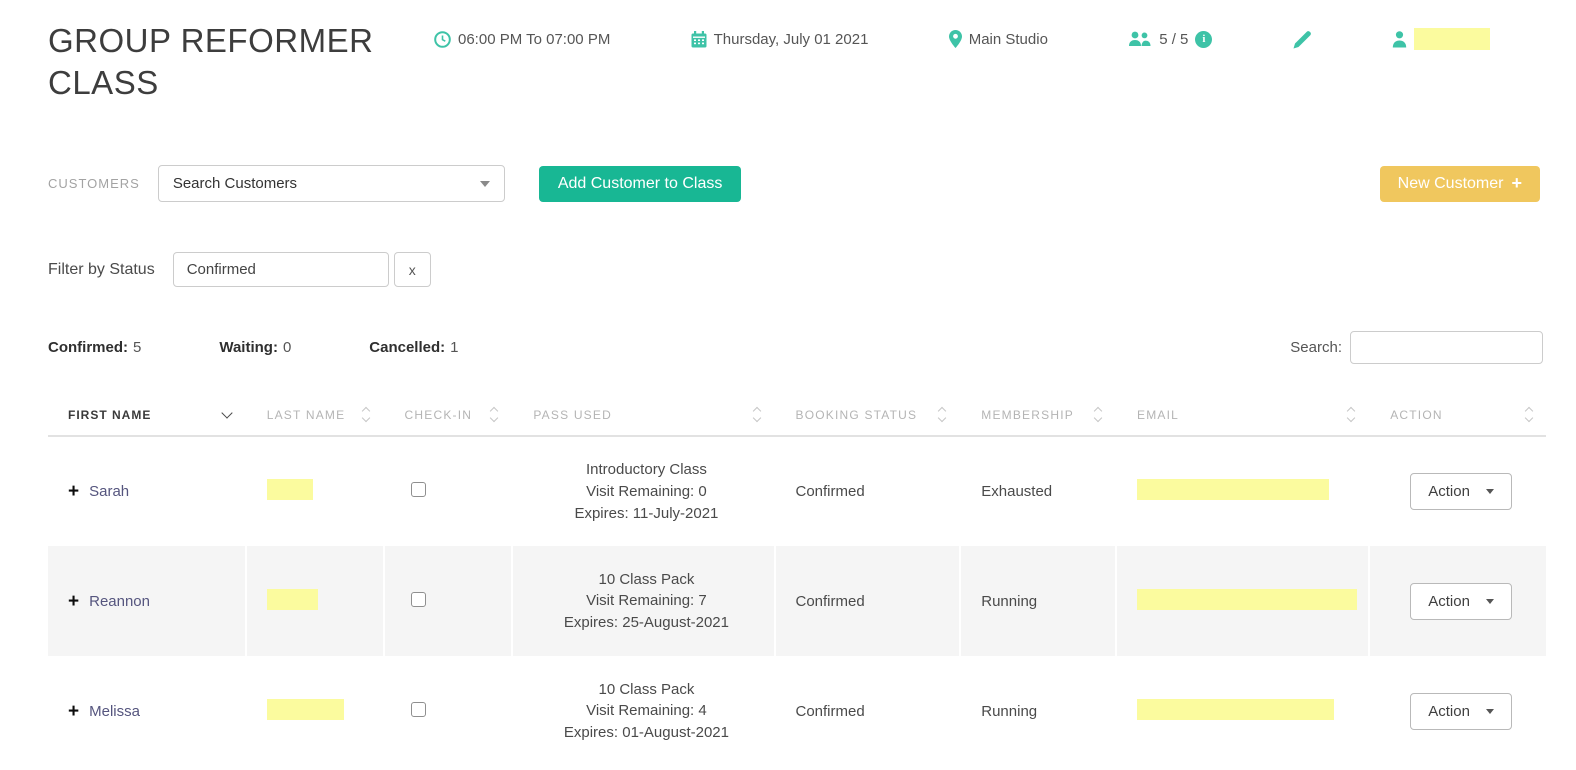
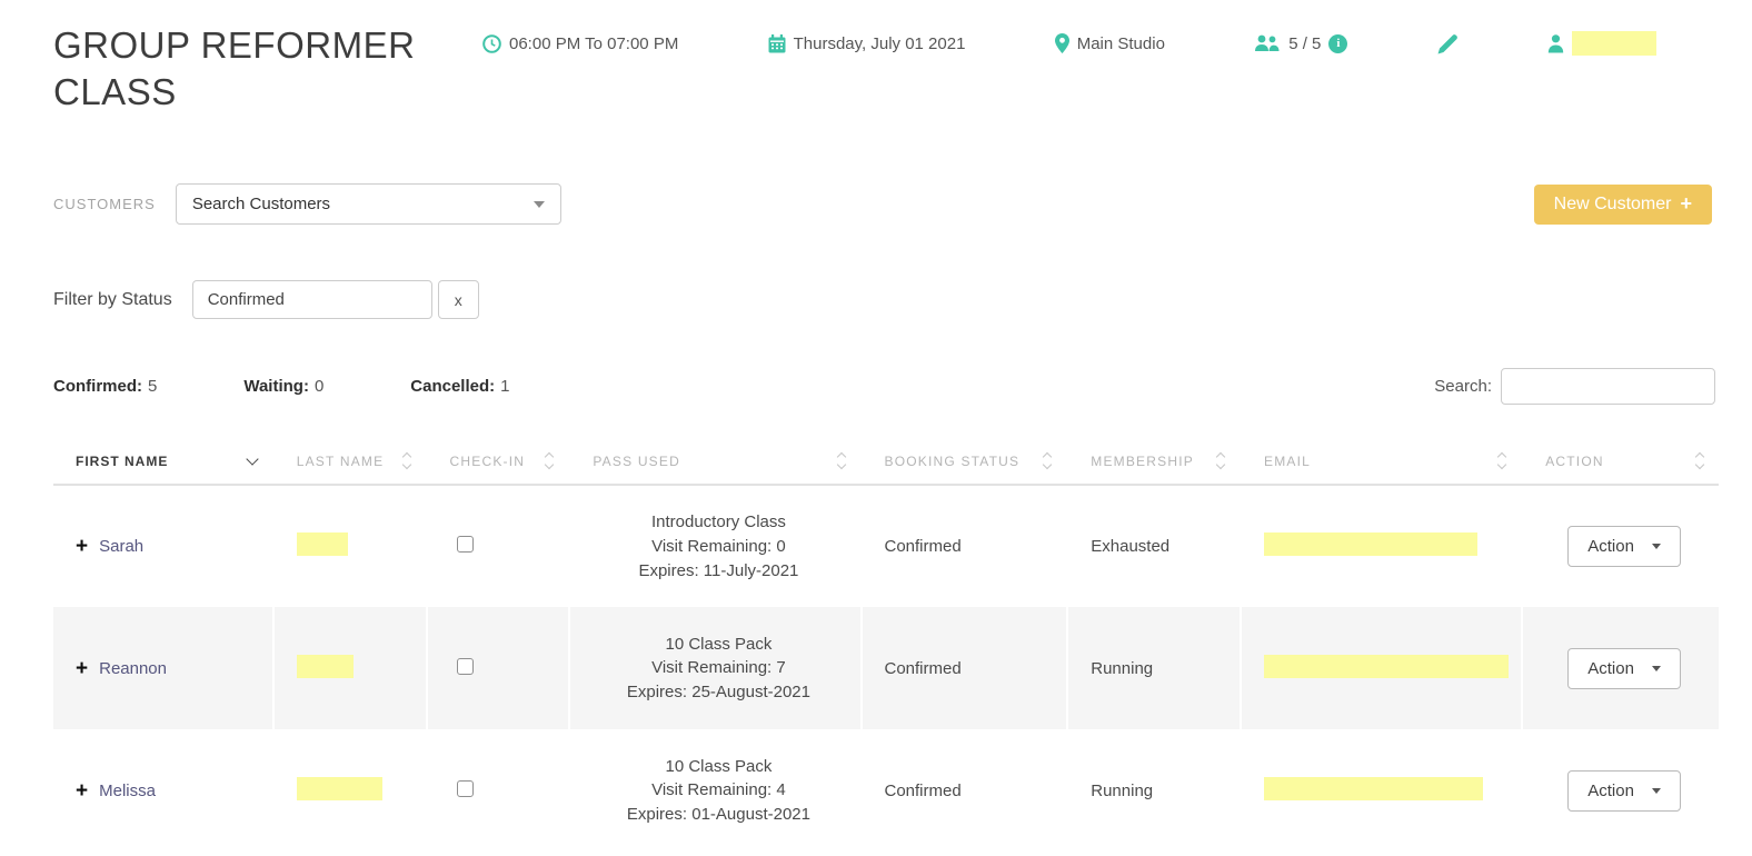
  GROUP REFORMER CLASS
  06:00 PM To 07:00 PM
  Thursday, July 01 2021
  Main Studio
  5 / 5
  i
  CUSTOMERS
  Search Customers
- Add Customer to Class
  New Customer
  +
  Filter by Status
  Confirmed
  x
  Confirmed: 5
  Waiting: 0
  Cancelled: 1
  Search:
  FIRST NAME	LAST NAME	CHECK-IN	PASS USED	BOOKING STATUS	MEMBERSHIP	EMAIL	ACTION
  + Sarah			Introductory Class Visit Remaining: 0 Expires: 11-July-2021	Confirmed	Exhausted		Action
  + Reannon			10 Class Pack Visit Remaining: 7 Expires: 25-August-2021	Confirmed	Running		Action
  + Melissa			10 Class Pack Visit Remaining: 4 Expires: 01-August-2021	Confirmed	Running		Action
